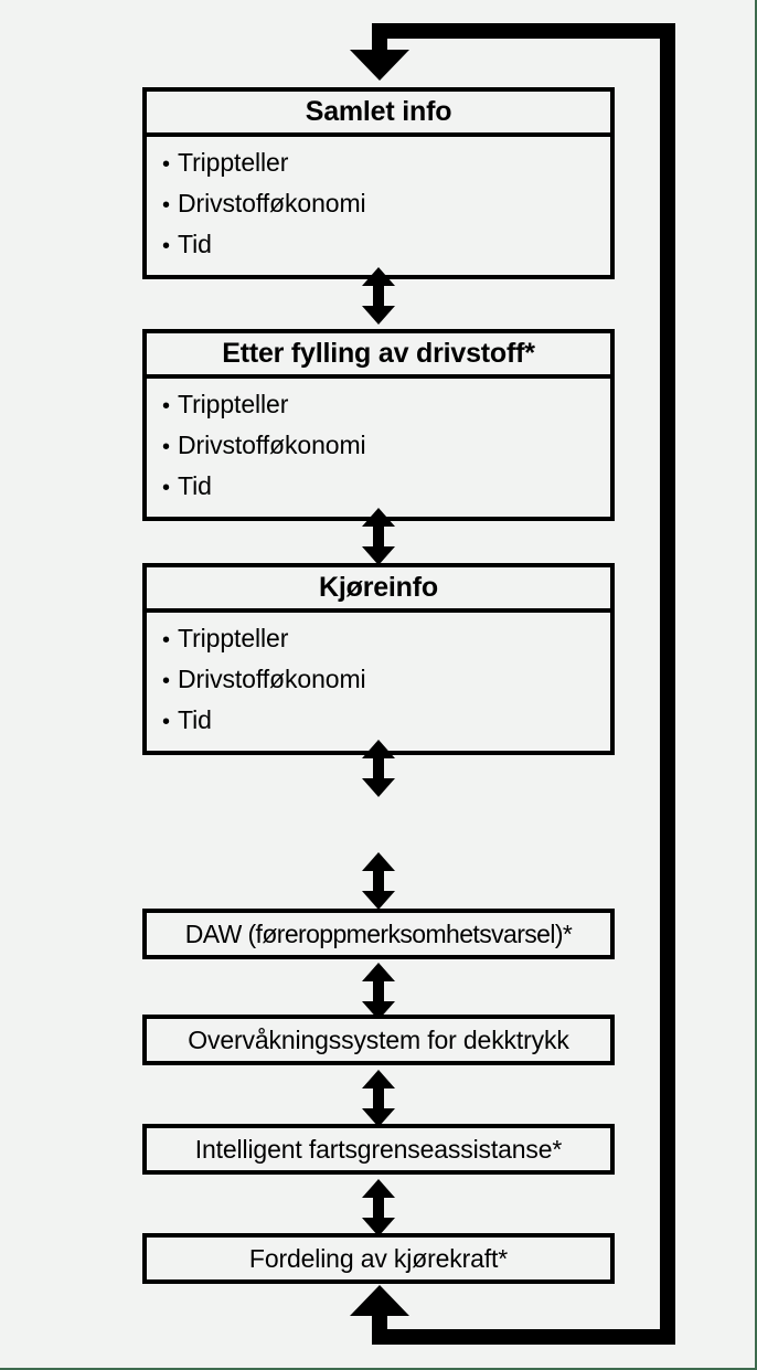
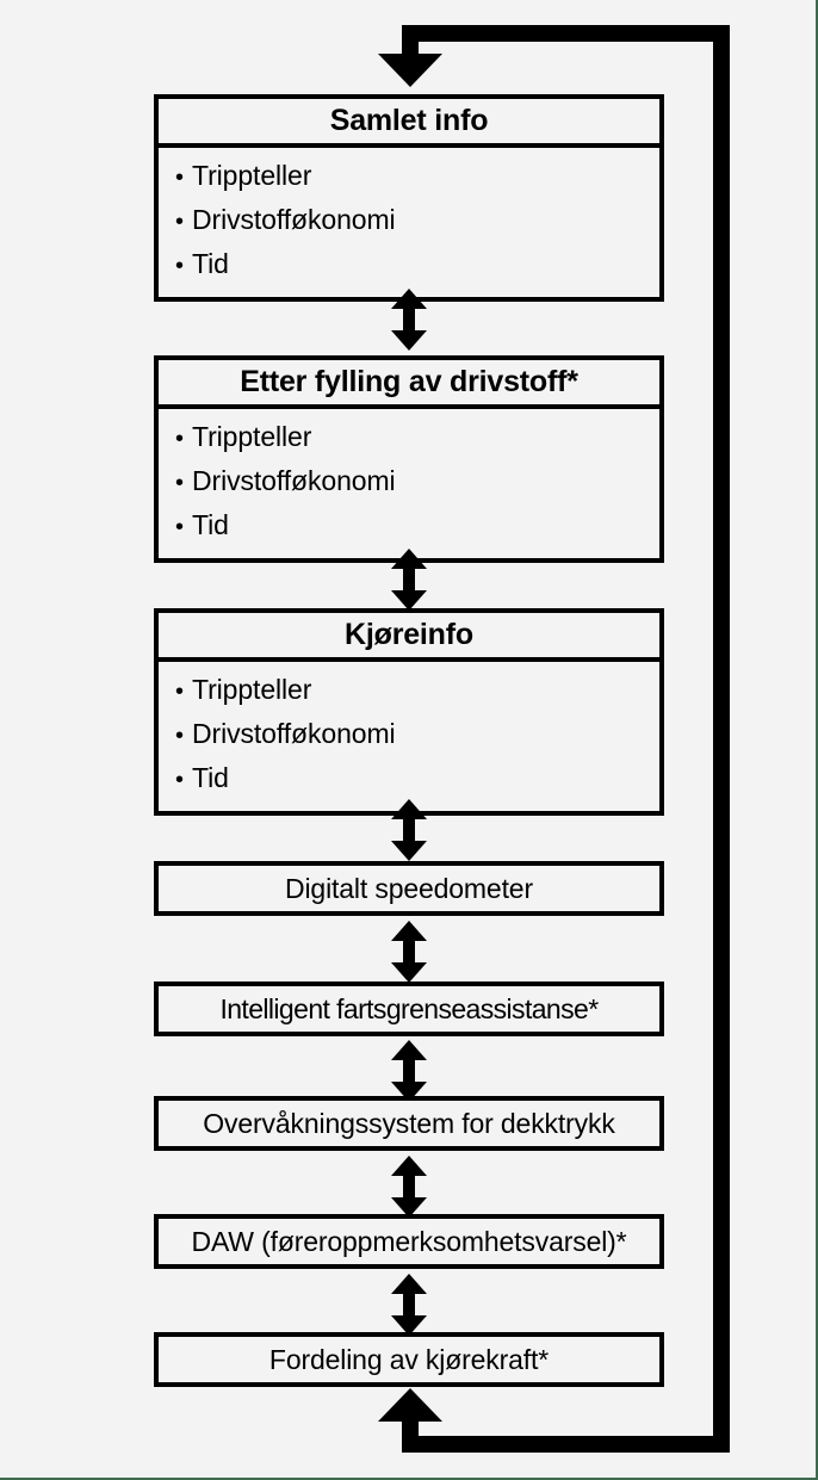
  Samlet info
  •
  Trippteller
  •
  Drivstofføkonomi
  •
  Tid
  Etter fylling av drivstoff*
  •
  Trippteller
  •
  Drivstofføkonomi
  •
  Tid
  Kjøreinfo
  •
  Trippteller
  •
  Drivstofføkonomi
  •
  Tid
+ Digitalt speedometer
- DAW (føreroppmerksomhetsvarsel)*
+ Intelligent fartsgrenseassistanse*
  Overvåkningssystem for dekktrykk
- Intelligent fartsgrenseassistanse*
+ DAW (føreroppmerksomhetsvarsel)*
  Fordeling av kjørekraft*
